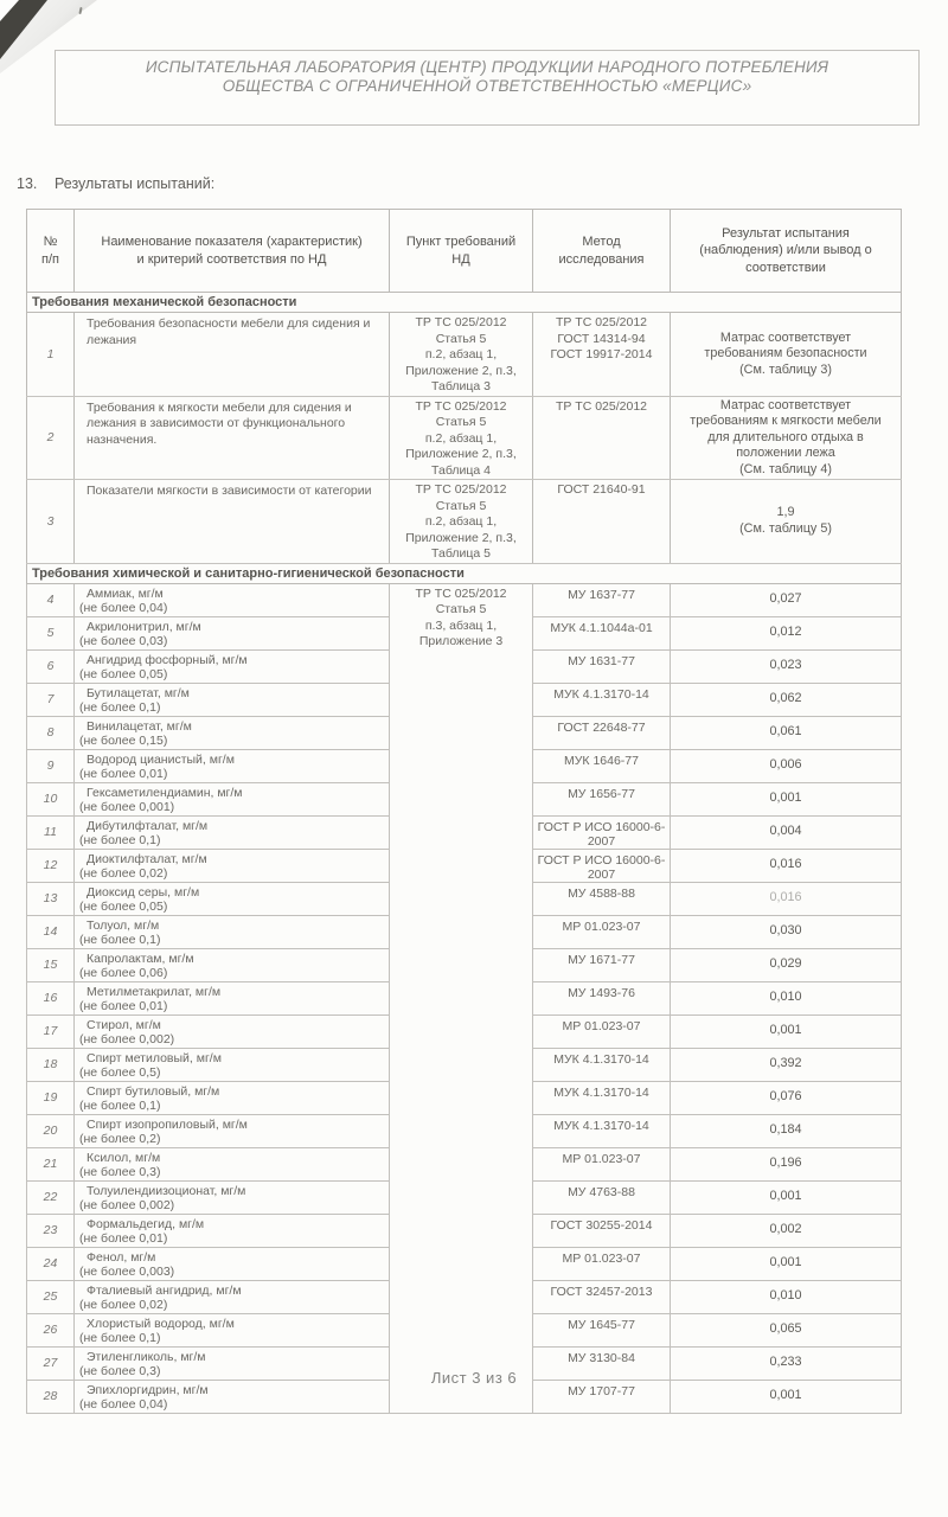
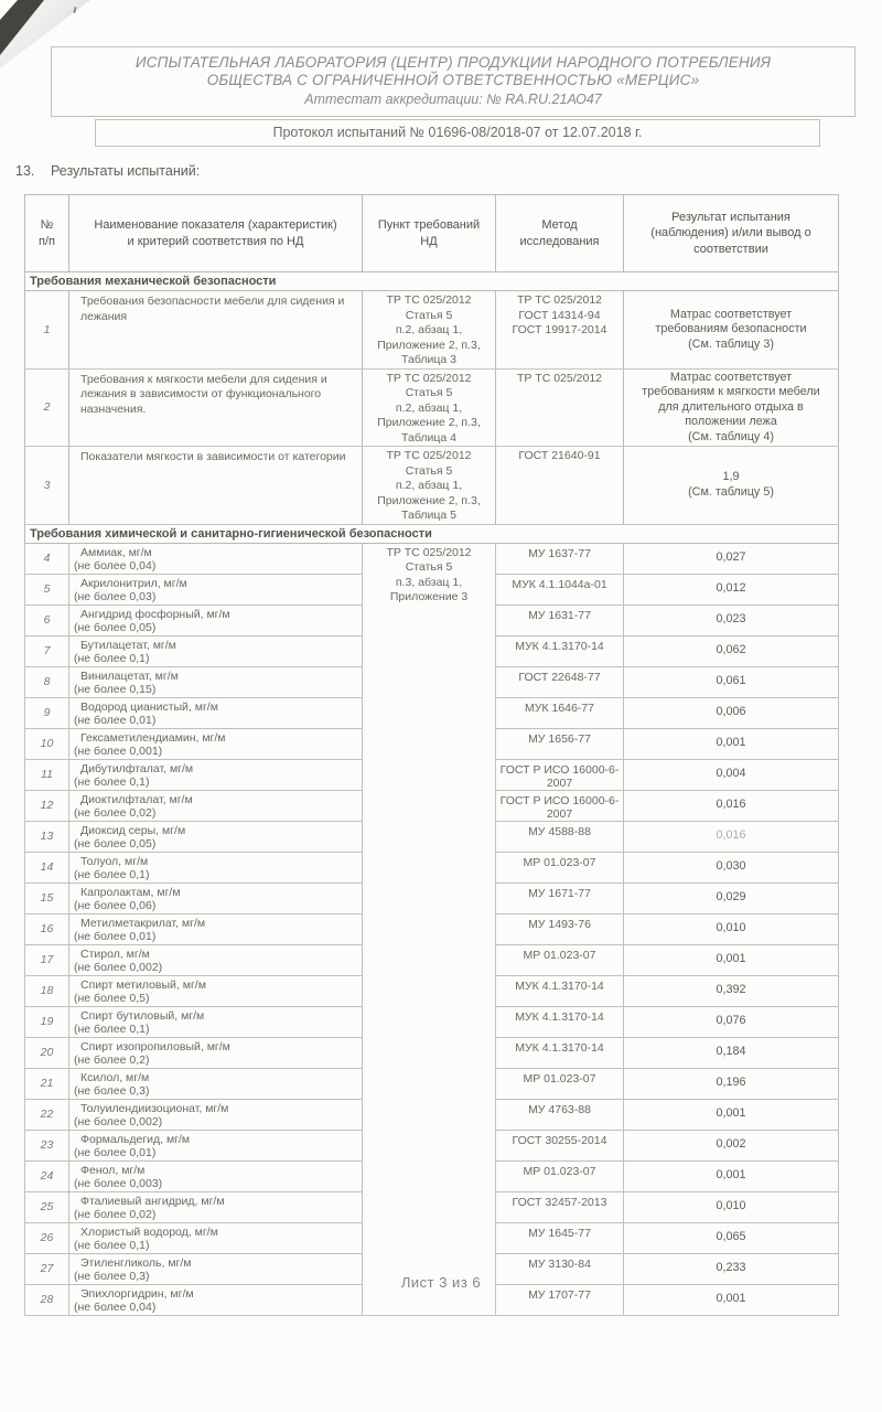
  ИСПЫТАТЕЛЬНАЯ ЛАБОРАТОРИЯ (ЦЕНТР) ПРОДУКЦИИ НАРОДНОГО ПОТРЕБЛЕНИЯ
  ОБЩЕСТВА С ОГРАНИЧЕННОЙ ОТВЕТСТВЕННОСТЬЮ «МЕРЦИС»
+ Аттестат аккредитации: № RA.RU.21АО47
+ Протокол испытаний № 01696-08/2018-07 от 12.07.2018 г.
  13. Результаты испытаний:
  № п/п	Наименование показателя (характеристик) и критерий соответствия по НД	Пункт требований НД	Метод исследования	Результат испытания (наблюдения) и/или вывод о соответствии
  Требования механической безопасности
  1	Требования безопасности мебели для сидения и лежания	ТР ТС 025/2012 Статья 5 п.2, абзац 1, Приложение 2, п.3, Таблица 3	ТР ТС 025/2012 ГОСТ 14314-94 ГОСТ 19917-2014	Матрас соответствует требованиям безопасности (См. таблицу 3)
  2	Требования к мягкости мебели для сидения и лежания в зависимости от функционального назначения.	ТР ТС 025/2012 Статья 5 п.2, абзац 1, Приложение 2, п.3, Таблица 4	ТР ТС 025/2012	Матрас соответствует требованиям к мягкости мебели для длительного отдыха в положении лежа (См. таблицу 4)
  3	Показатели мягкости в зависимости от категории	ТР ТС 025/2012 Статья 5 п.2, абзац 1, Приложение 2, п.3, Таблица 5	ГОСТ 21640-91	1,9 (См. таблицу 5)
  Требования химической и санитарно-гигиенической безопасности
  4	Аммиак, мг/м(не более 0,04)	ТР ТС 025/2012 Статья 5 п.3, абзац 1, Приложение 3	МУ 1637-77	0,027
  5	Акрилонитрил, мг/м(не более 0,03)	МУК 4.1.1044а-01	0,012
  6	Ангидрид фосфорный, мг/м(не более 0,05)	МУ 1631-77	0,023
  7	Бутилацетат, мг/м(не более 0,1)	МУК 4.1.3170-14	0,062
  8	Винилацетат, мг/м(не более 0,15)	ГОСТ 22648-77	0,061
  9	Водород цианистый, мг/м(не более 0,01)	МУК 1646-77	0,006
  10	Гексаметилендиамин, мг/м(не более 0,001)	МУ 1656-77	0,001
  11	Дибутилфталат, мг/м(не более 0,1)	ГОСТ Р ИСО 16000-6-2007	0,004
  12	Диоктилфталат, мг/м(не более 0,02)	ГОСТ Р ИСО 16000-6-2007	0,016
  13	Диоксид серы, мг/м(не более 0,05)	МУ 4588-88	0,016
  14	Толуол, мг/м(не более 0,1)	МР 01.023-07	0,030
  15	Капролактам, мг/м(не более 0,06)	МУ 1671-77	0,029
  16	Метилметакрилат, мг/м(не более 0,01)	МУ 1493-76	0,010
  17	Стирол, мг/м(не более 0,002)	МР 01.023-07	0,001
  18	Спирт метиловый, мг/м(не более 0,5)	МУК 4.1.3170-14	0,392
  19	Спирт бутиловый, мг/м(не более 0,1)	МУК 4.1.3170-14	0,076
  20	Спирт изопропиловый, мг/м(не более 0,2)	МУК 4.1.3170-14	0,184
  21	Ксилол, мг/м(не более 0,3)	МР 01.023-07	0,196
  22	Толуилендиизоционат, мг/м(не более 0,002)	МУ 4763-88	0,001
  23	Формальдегид, мг/м(не более 0,01)	ГОСТ 30255-2014	0,002
  24	Фенол, мг/м(не более 0,003)	МР 01.023-07	0,001
  25	Фталиевый ангидрид, мг/м(не более 0,02)	ГОСТ 32457-2013	0,010
  26	Хлористый водород, мг/м(не более 0,1)	МУ 1645-77	0,065
  27	Этиленгликоль, мг/м(не более 0,3)	МУ 3130-84	0,233
  28	Эпихлоргидрин, мг/м(не более 0,04)	МУ 1707-77	0,001
  Лист 3 из 6
